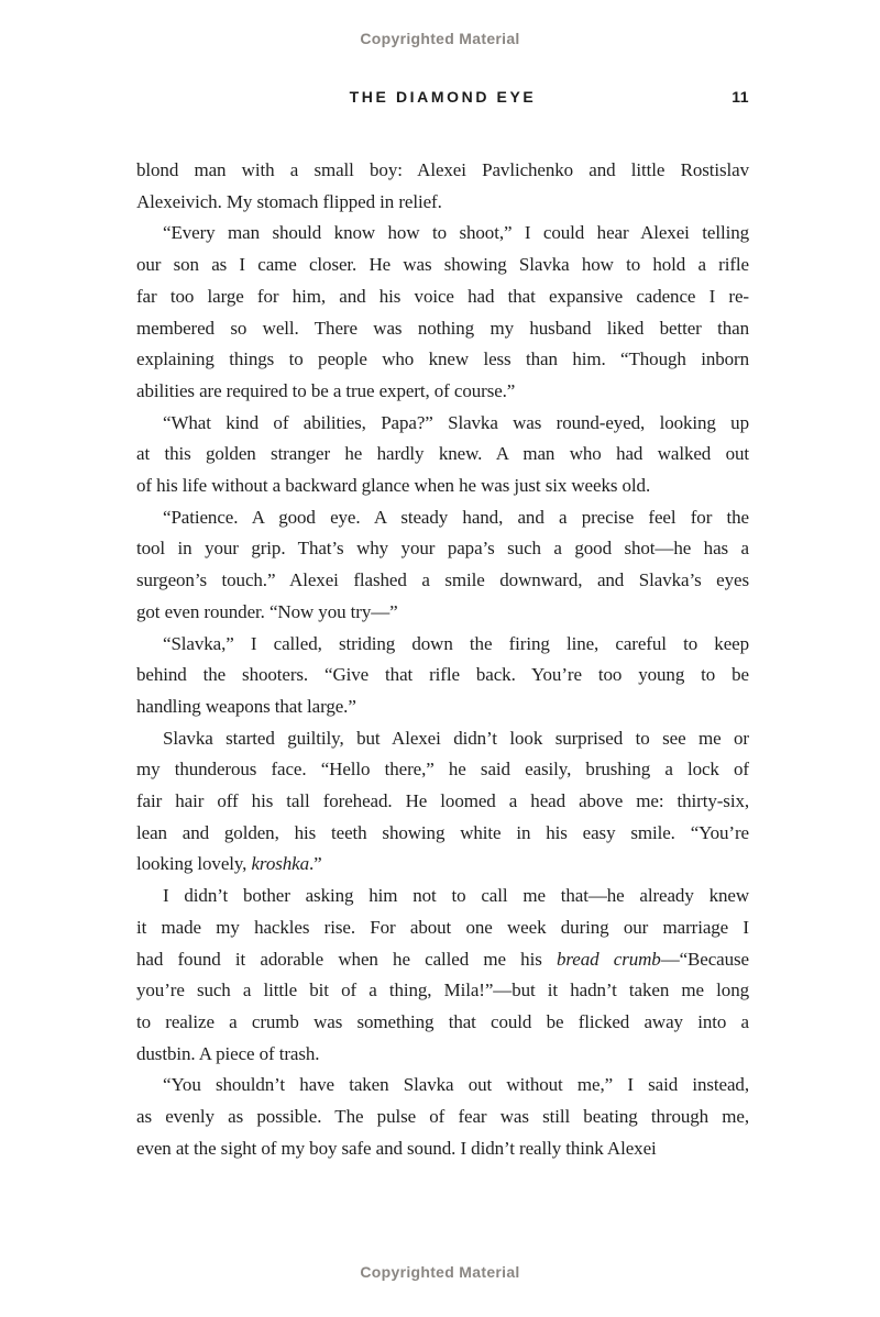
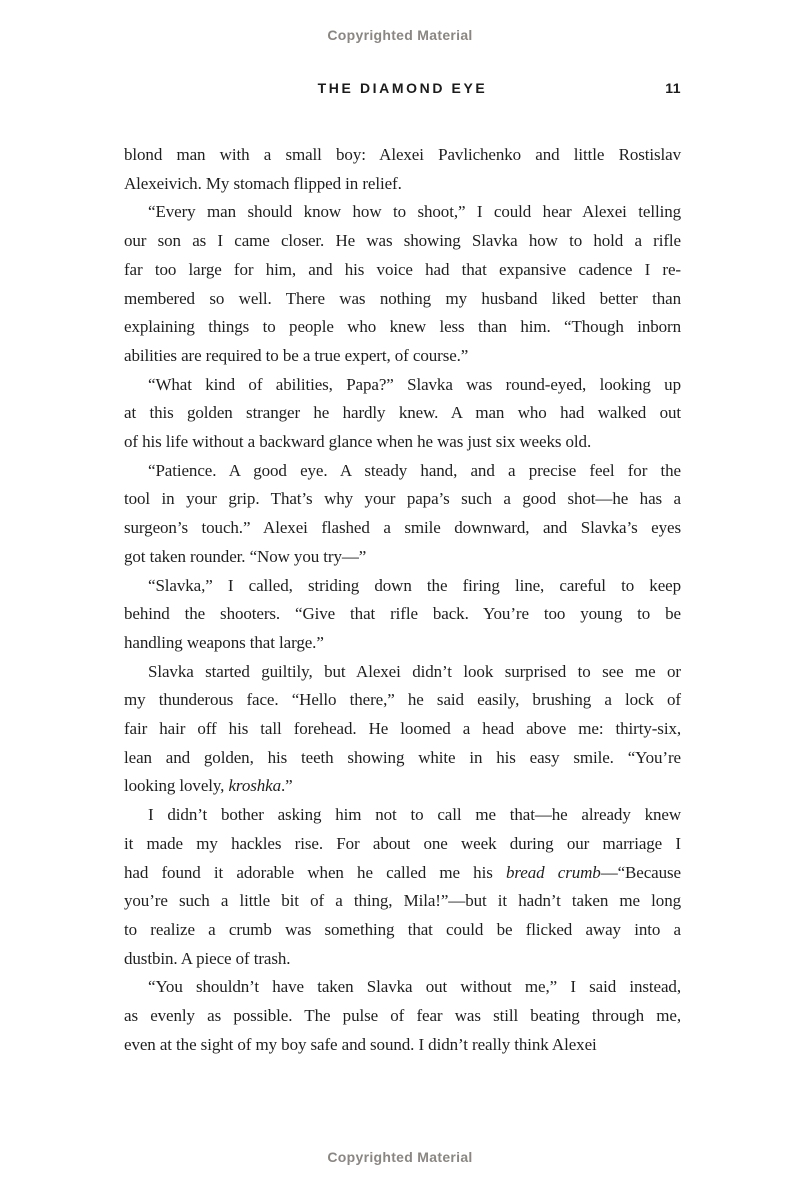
  Copyrighted Material
  THE DIAMOND EYE
  11
  blond man with a small boy: Alexei Pavlichenko and little Rostislav
  Alexeivich. My stomach flipped in relief.
  “Every man should know how to shoot,” I could hear Alexei telling
  our son as I came closer. He was showing Slavka how to hold a rifle
  far too large for him, and his voice had that expansive cadence I re-
  membered so well. There was nothing my husband liked better than
  explaining things to people who knew less than him. “Though inborn
  abilities are required to be a true expert, of course.”
  “What kind of abilities, Papa?” Slavka was round-eyed, looking up
  at this golden stranger he hardly knew. A man who had walked out
  of his life without a backward glance when he was just six weeks old.
  “Patience. A good eye. A steady hand, and a precise feel for the
  tool in your grip. That’s why your papa’s such a good shot—he has a
  surgeon’s touch.” Alexei flashed a smile downward, and Slavka’s eyes
- got even rounder. “Now you try—”
+ got taken rounder. “Now you try—”
  “Slavka,” I called, striding down the firing line, careful to keep
  behind the shooters. “Give that rifle back. You’re too young to be
  handling weapons that large.”
  Slavka started guiltily, but Alexei didn’t look surprised to see me or
  my thunderous face. “Hello there,” he said easily, brushing a lock of
  fair hair off his tall forehead. He loomed a head above me: thirty-six,
  lean and golden, his teeth showing white in his easy smile. “You’re
  looking lovely, kroshka.”
  I didn’t bother asking him not to call me that—he already knew
  it made my hackles rise. For about one week during our marriage I
  had found it adorable when he called me his bread crumb—“Because
  you’re such a little bit of a thing, Mila!”—but it hadn’t taken me long
  to realize a crumb was something that could be flicked away into a
  dustbin. A piece of trash.
  “You shouldn’t have taken Slavka out without me,” I said instead,
  as evenly as possible. The pulse of fear was still beating through me,
  even at the sight of my boy safe and sound. I didn’t really think Alexei
  Copyrighted Material
